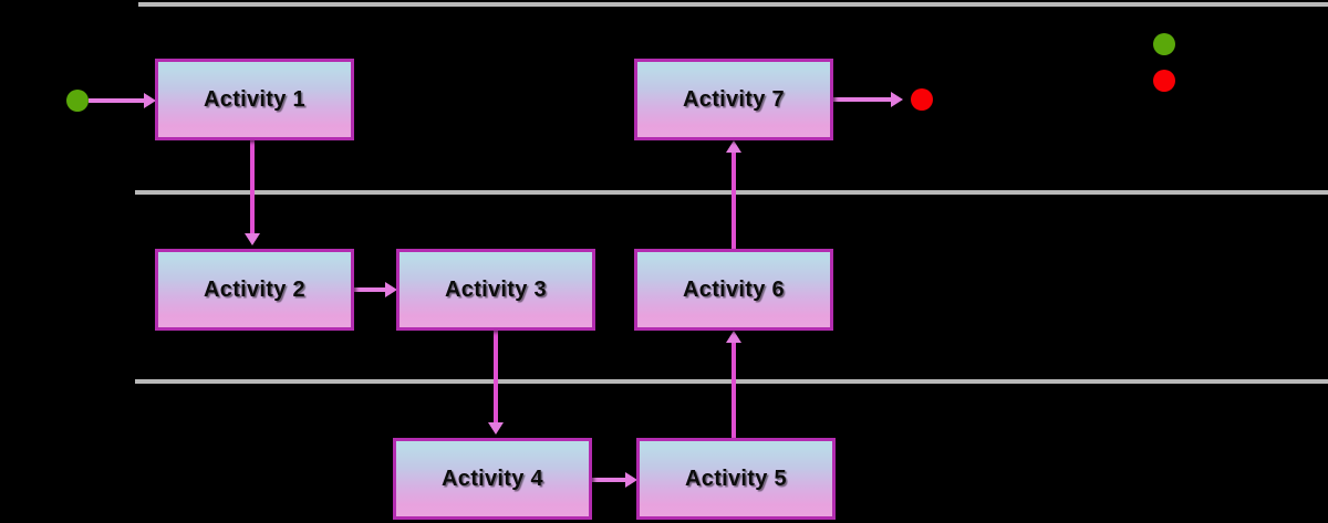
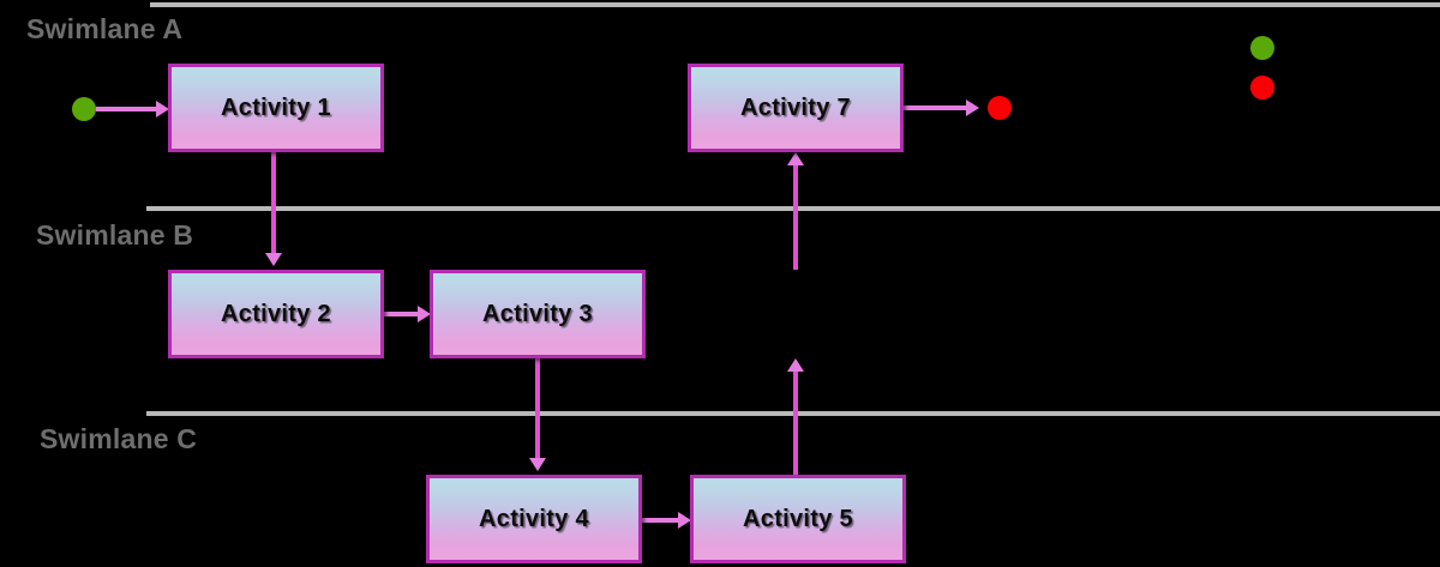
+ Swimlane A
+ Swimlane B
+ Swimlane C
  Activity 1
  Activity 2
  Activity 3
  Activity 4
  Activity 5
- Activity 6
  Activity 7
